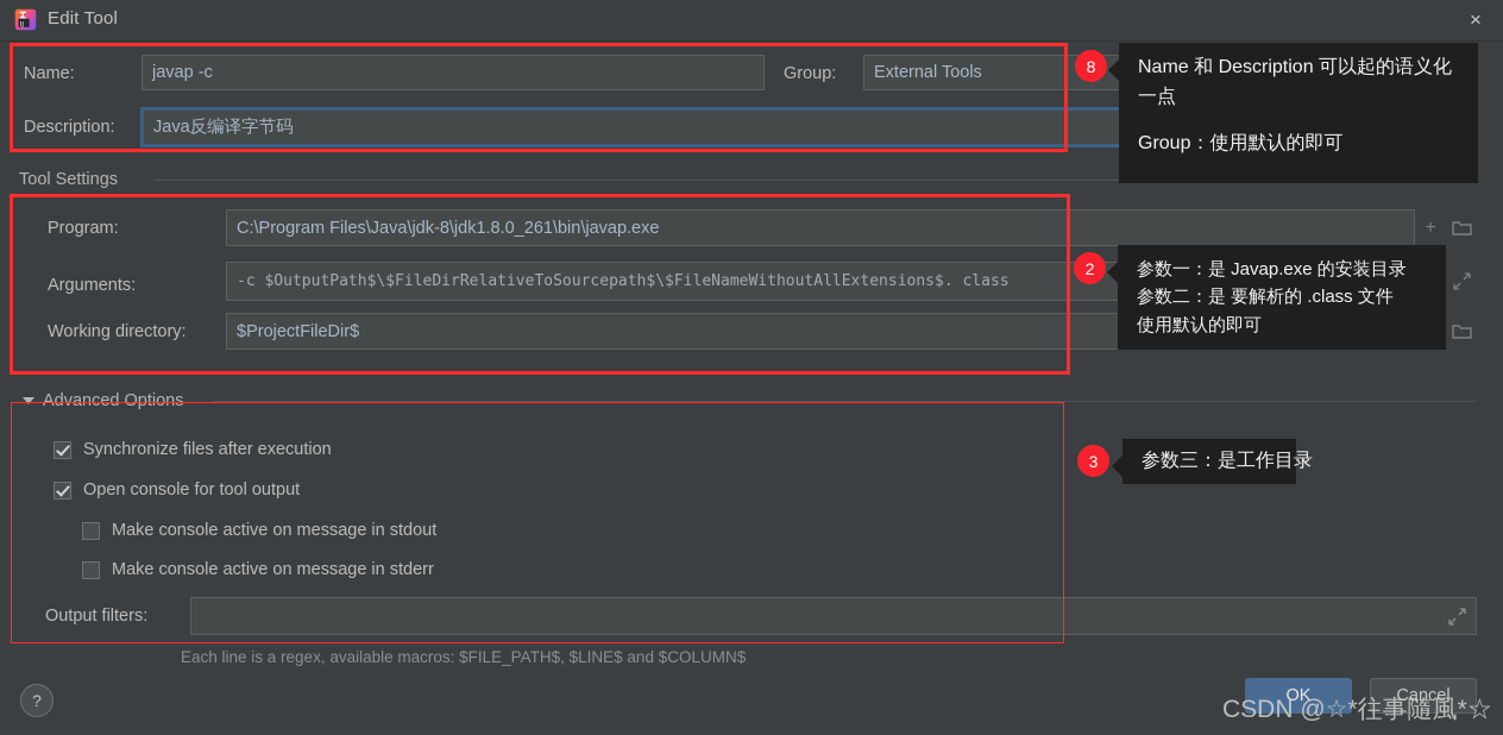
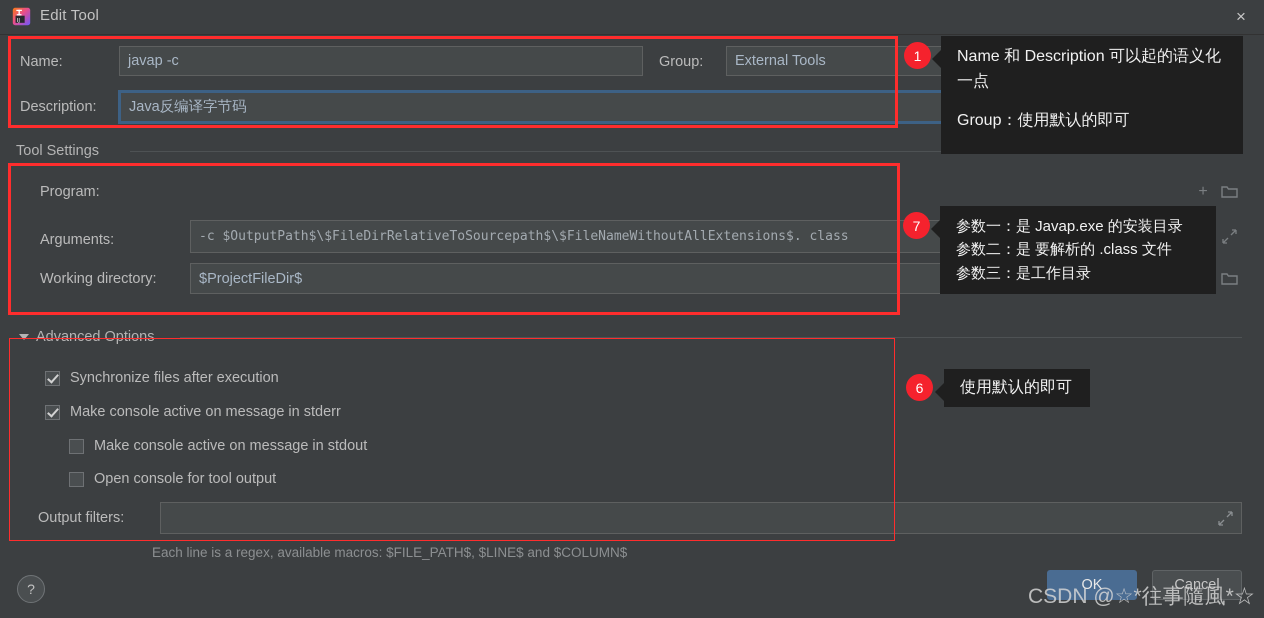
  Edit Tool
  ×
  Name:
  javap -c
  Group:
  External Tools
  Description:
  Java反编译字节码
  Tool Settings
  Program:
- C:\Program Files\Java\jdk-8\jdk1.8.0_261\bin\javap.exe
  +
  Arguments:
  -c $OutputPath$\$FileDirRelativeToSourcepath$\$FileNameWithoutAllExtensions$. class
  Working directory:
  $ProjectFileDir$
  Advanced Options
  Synchronize files after execution
- Open console for tool output
+ Make console active on message in stderr
  Make console active on message in stdout
- Make console active on message in stderr
+ Open console for tool output
  Output filters:
  Each line is a regex, available macros: $FILE_PATH$, $LINE$ and $COLUMN$
  ?
  OK
  Cancel
- 8
+ 1
  Name 和 Description 可以起的语义化
  一点
  Group：使用默认的即可
- 2
+ 7
  参数一：是 Javap.exe 的安装目录
  参数二：是 要解析的 .class 文件
- 使用默认的即可
+ 参数三：是工作目录
- 3
+ 6
- 参数三：是工作目录
+ 使用默认的即可
  CSDN @☆*往事隨風*☆
